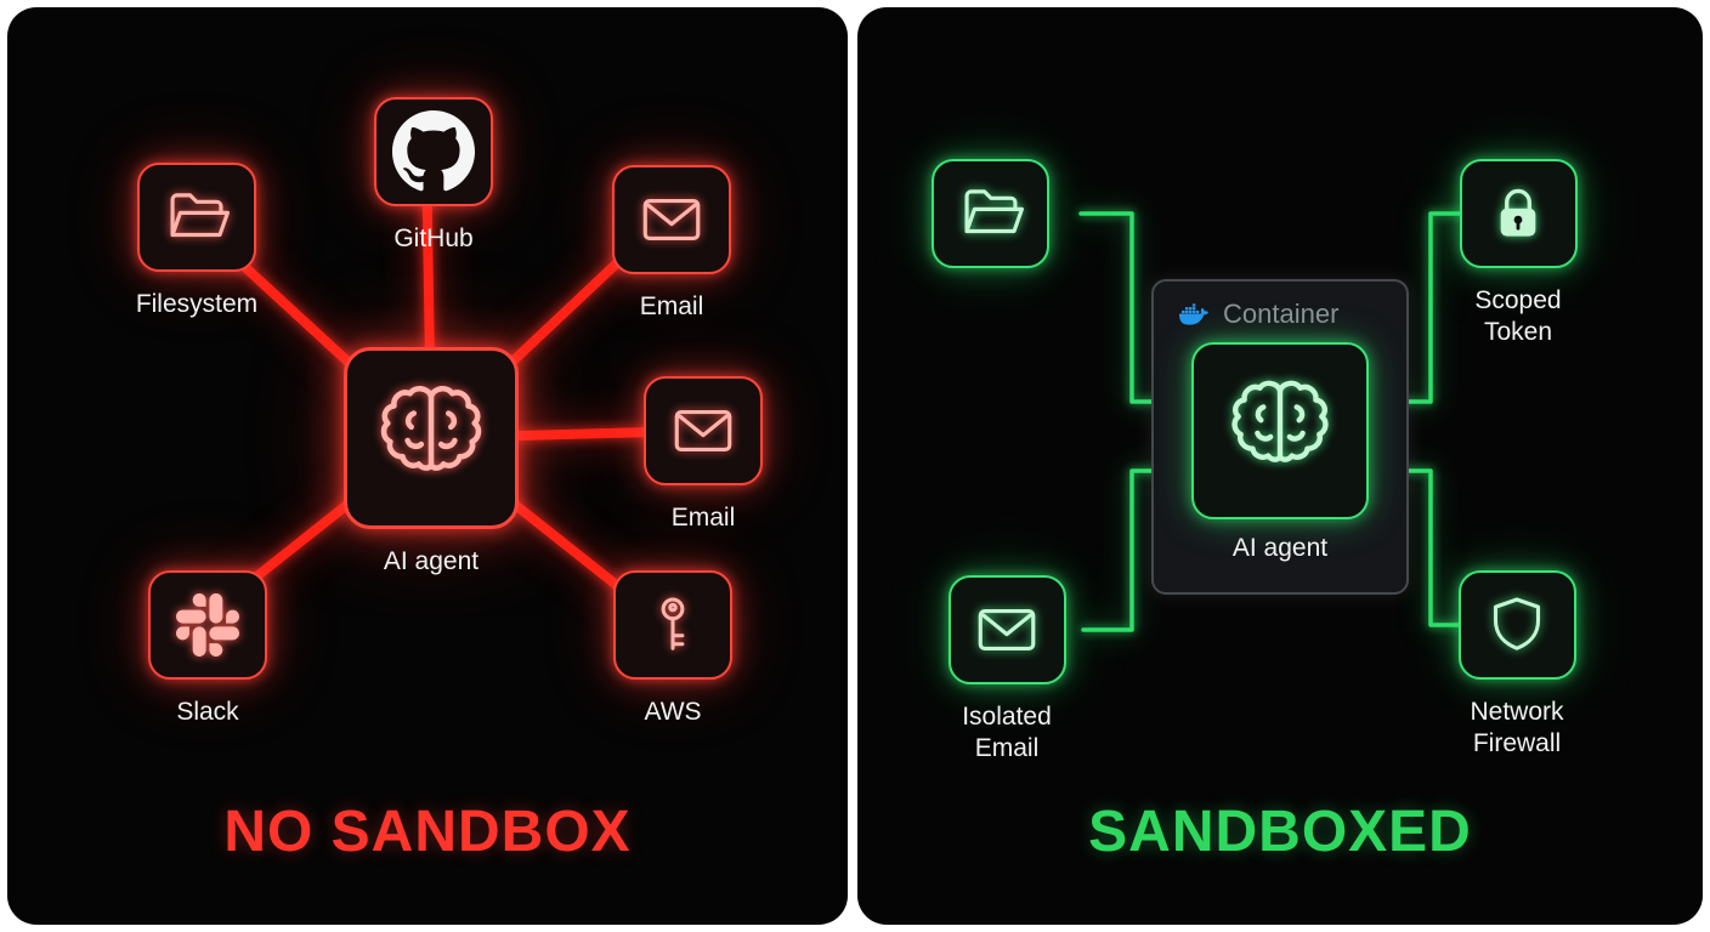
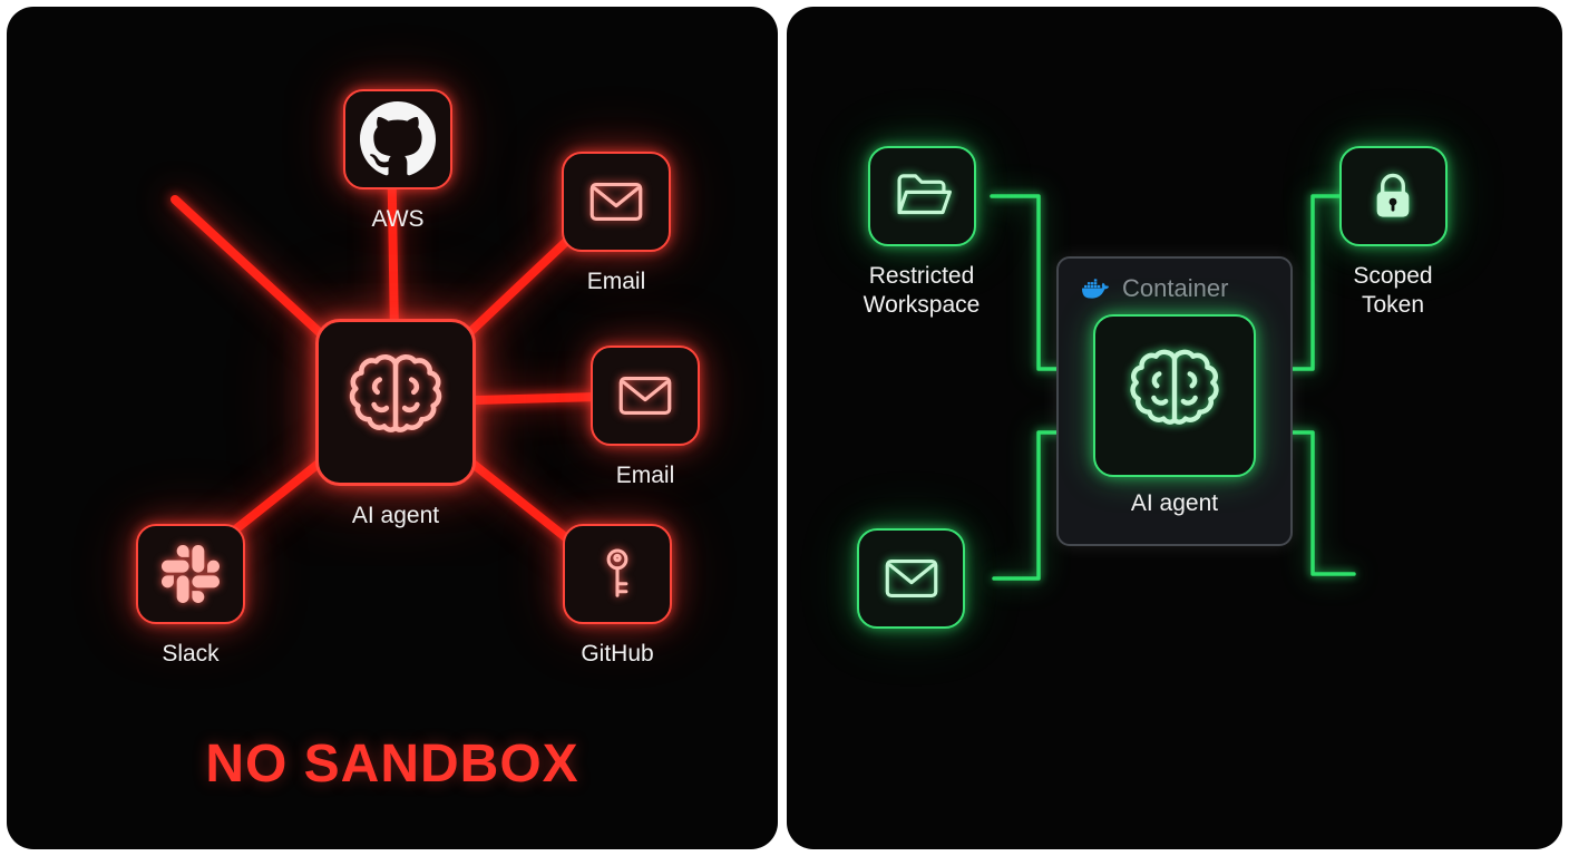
- Filesystem
- GitHub
+ AWS
  Email
  AI agent
  Email
  Slack
- AWS
+ GitHub
  NO SANDBOX
+ Restricted Workspace
  Scoped Token
  Container
  AI agent
- Isolated Email
- Network Firewall
- SANDBOXED
